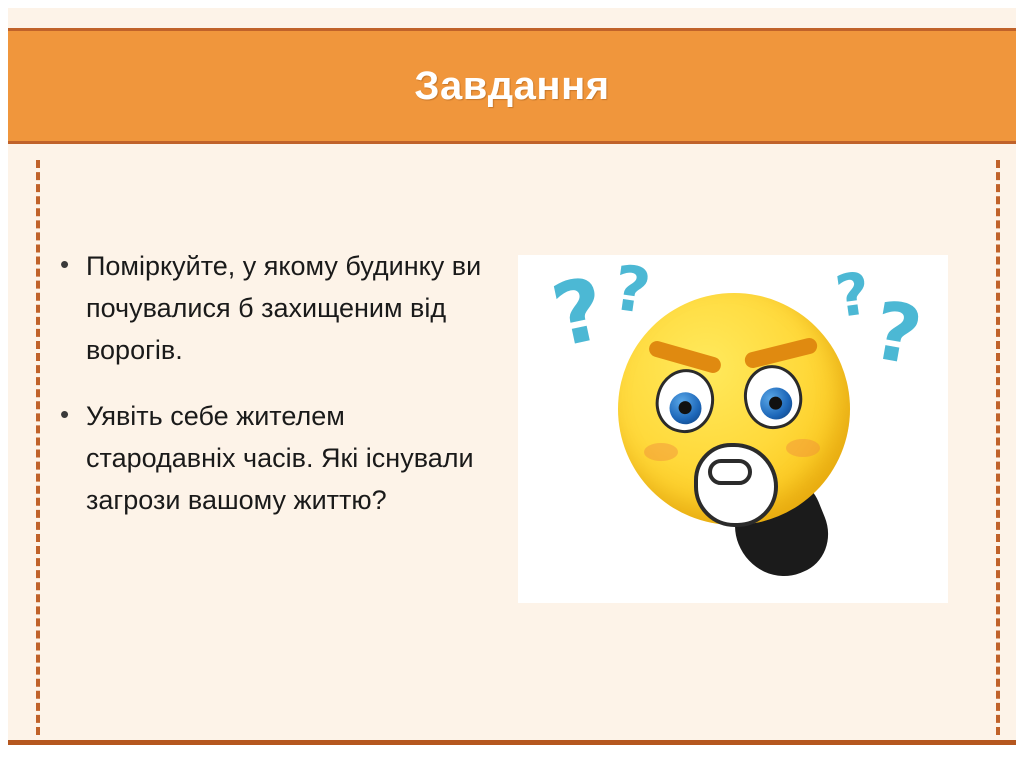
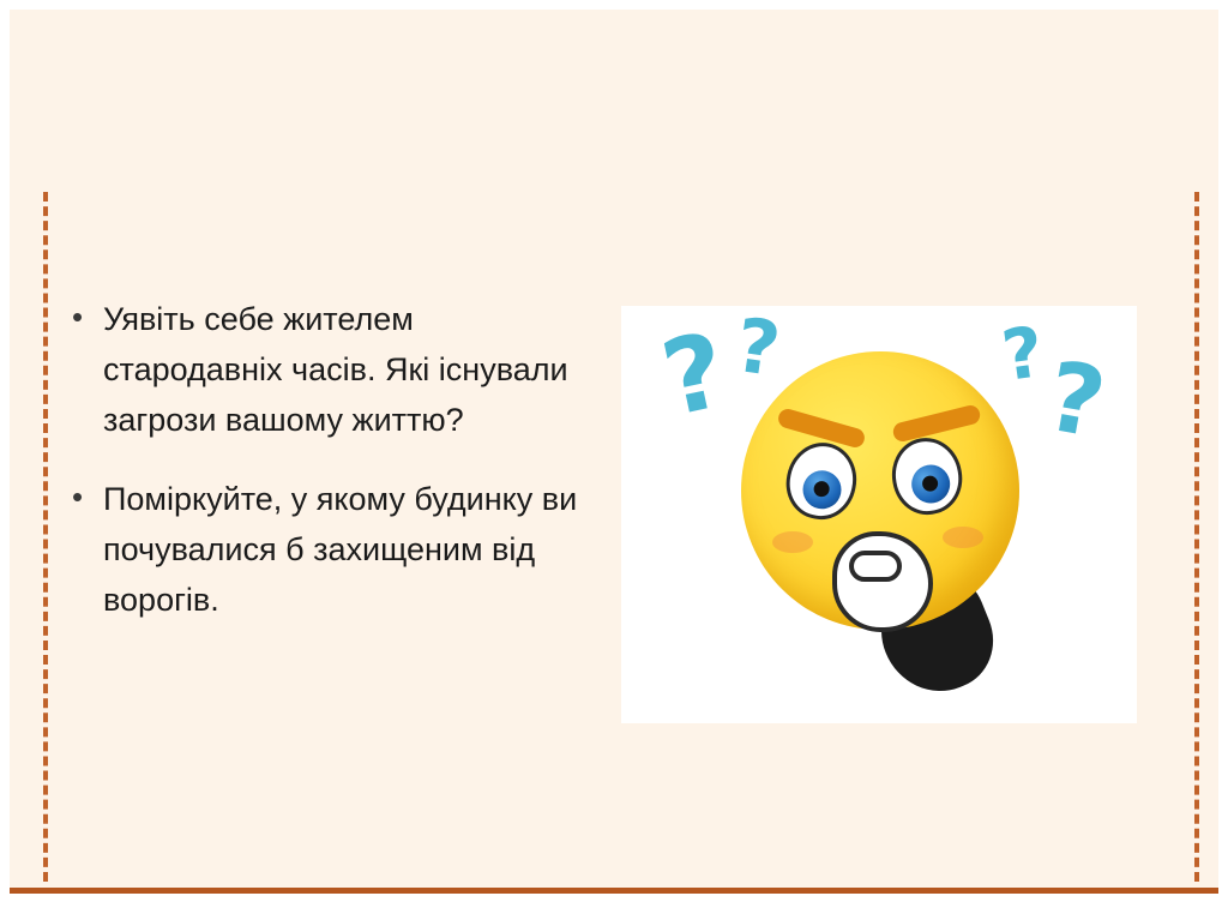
- Завдання
  •
- Поміркуйте, у якому будинку ви почувалися б захищеним від ворогів.
+ Уявіть себе жителем стародавніх часів. Які існували загрози вашому життю?
  •
- Уявіть себе жителем стародавніх часів. Які існували загрози вашому життю?
+ Поміркуйте, у якому будинку ви почувалися б захищеним від ворогів.
